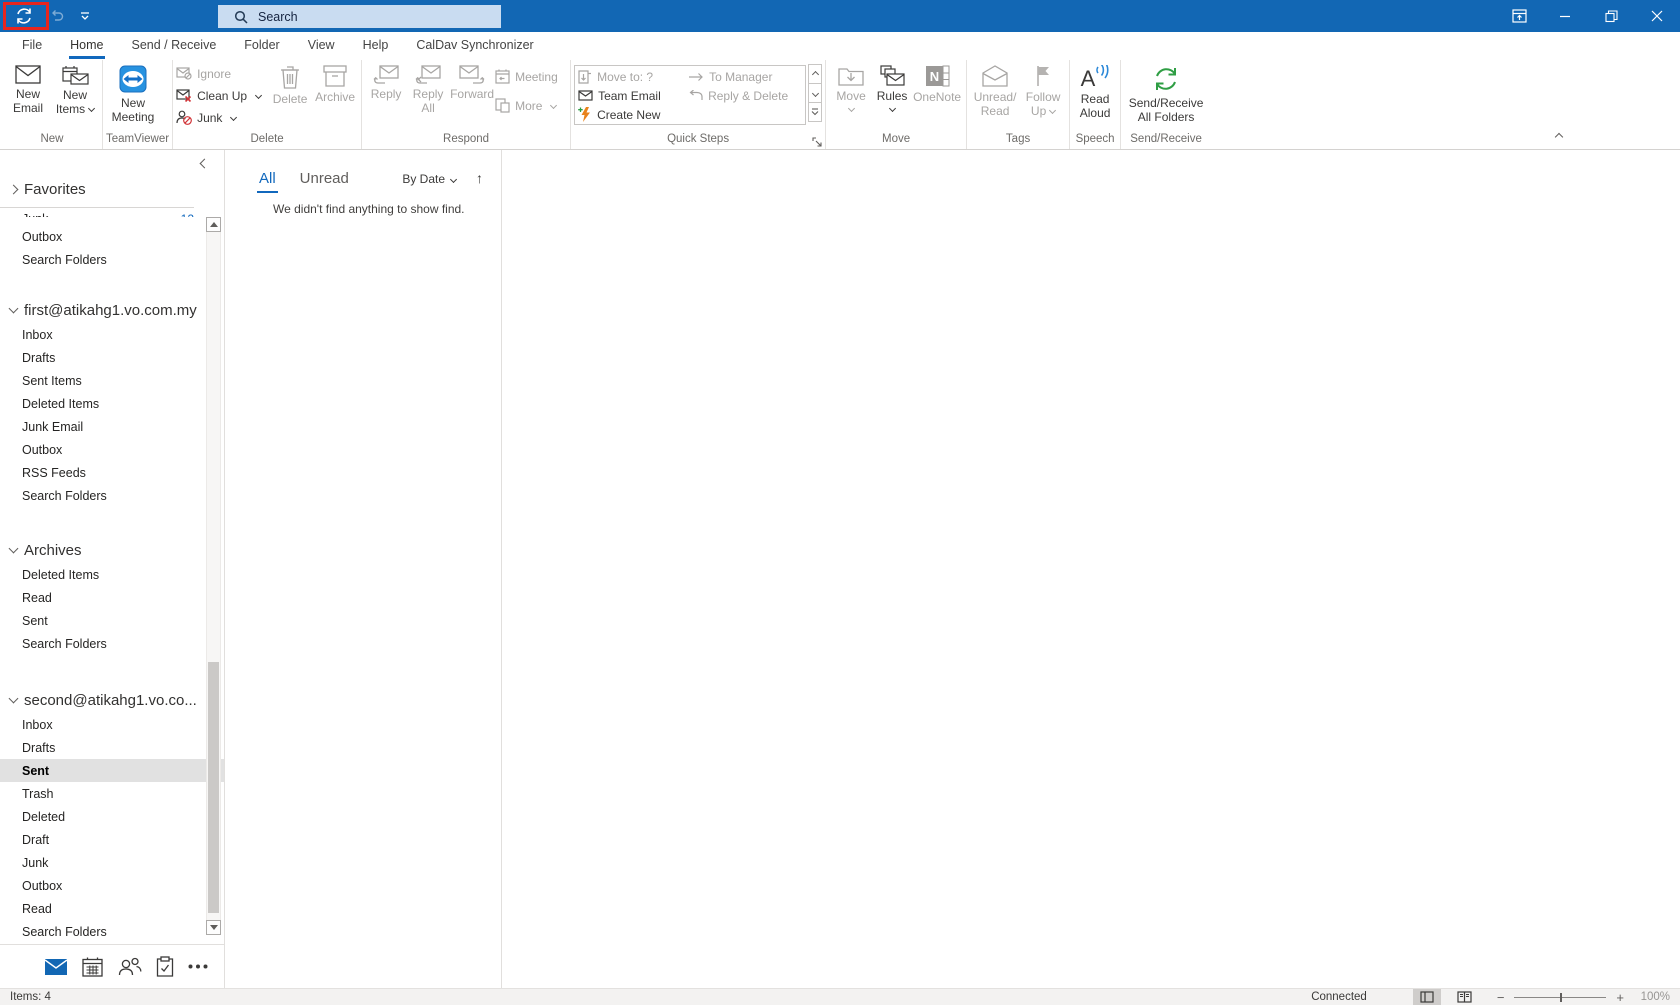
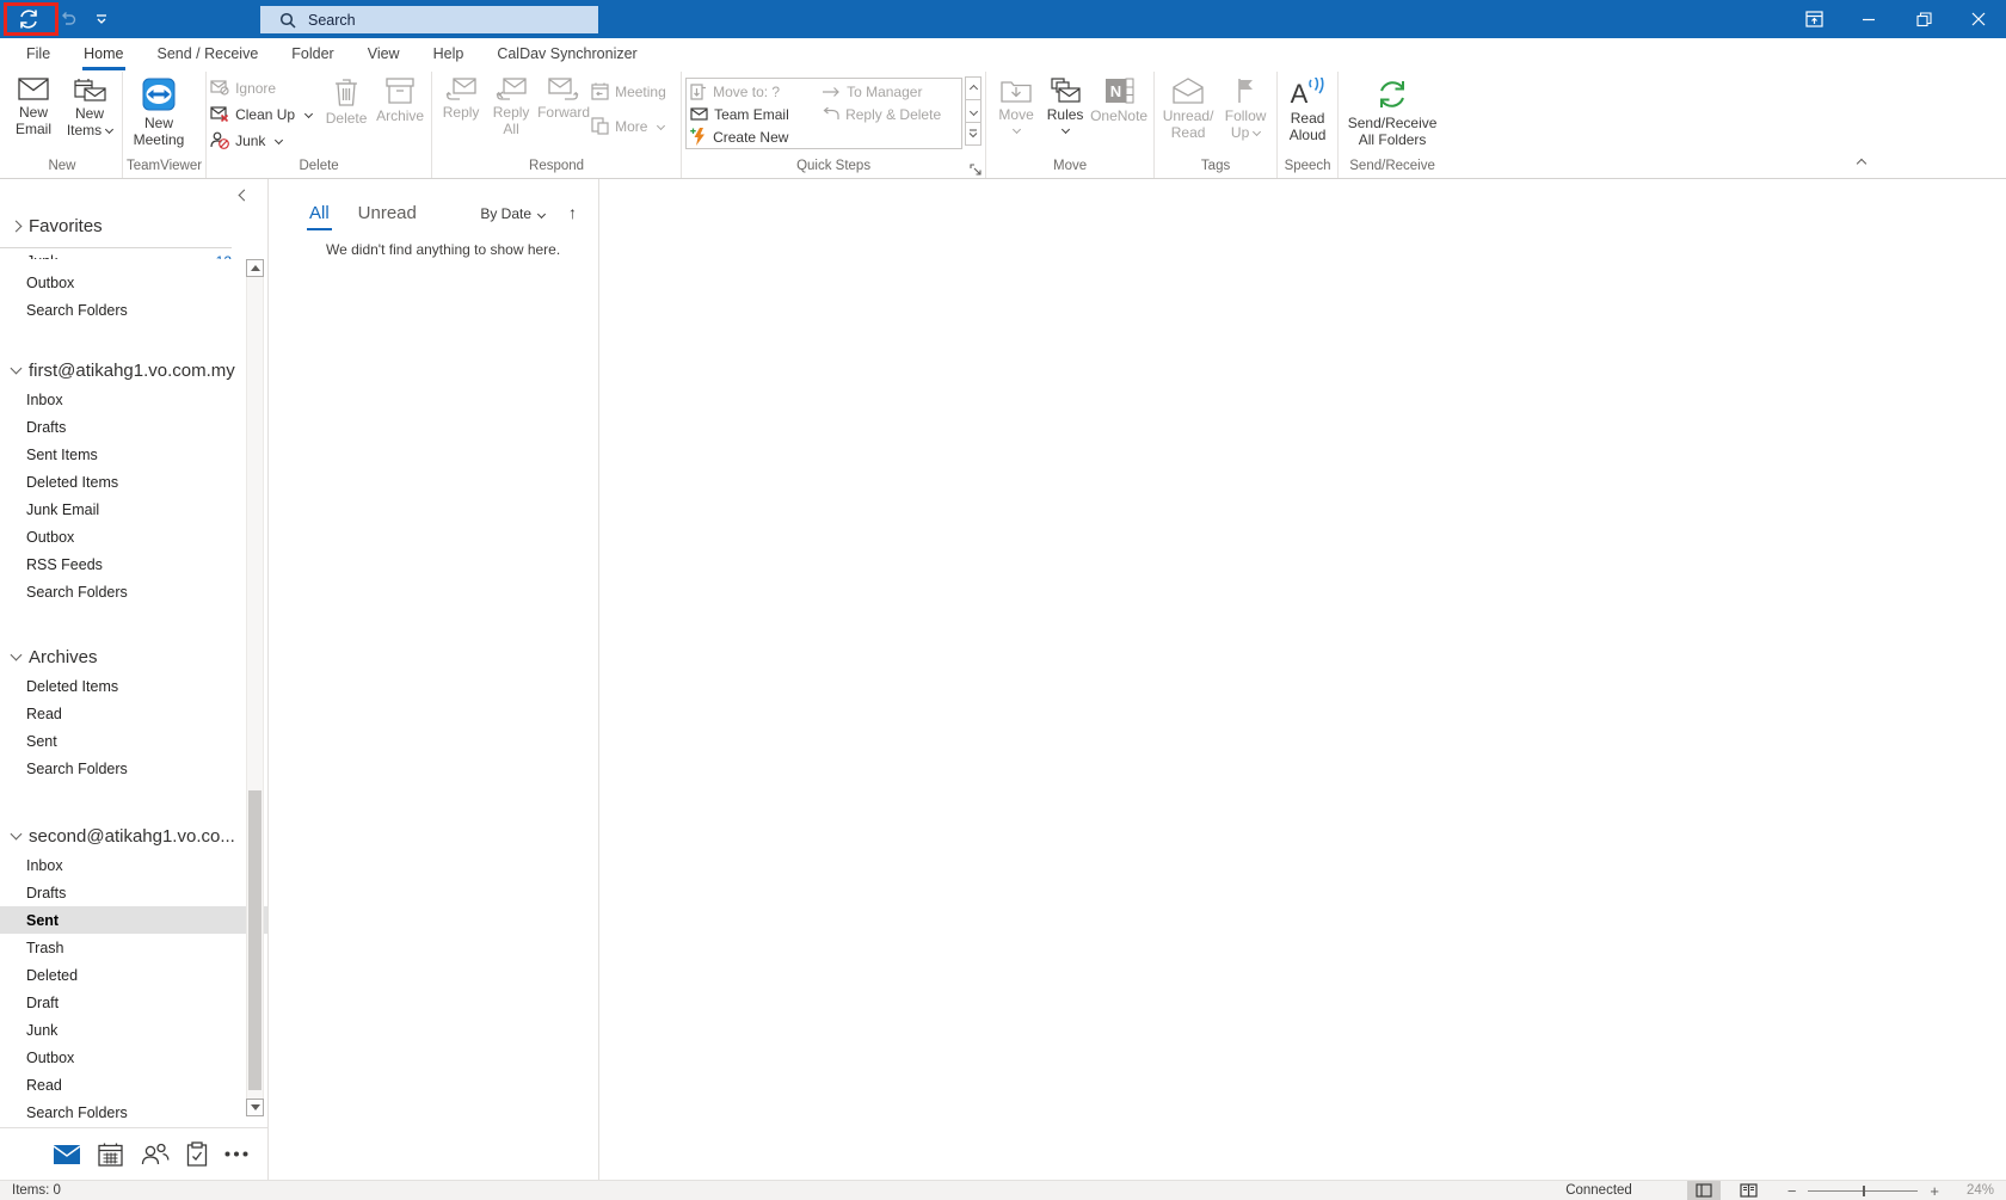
  Search
  File
  Home
  Send / Receive
  Folder
  View
  Help
  CalDav Synchronizer
  New Email
  New Items
  New
  New Meeting
  TeamViewer
  Ignore
  Clean Up
  Junk
  Delete
  Archive
  Delete
  Reply
  Reply All
  Forward
  Meeting
  More
  Respond
  Move to: ?
  To Manager
  Team Email
  Reply & Delete
  Create New
  Quick Steps
  Move
  Rules
  N
  OneNote
  Move
  Unread/ Read
  Follow Up
  Tags
  A
  Read Aloud
  Speech
  Send/Receive All Folders
  Send/Receive
  Favorites
  Outbox
  Search Folders
  first@atikahg1.vo.com.my
  Inbox
  Drafts
  Sent Items
  Deleted Items
  Junk Email
  Outbox
  RSS Feeds
  Search Folders
  Archives
  Deleted Items
  Read
  Sent
  Search Folders
  second@atikahg1.vo.co...
  Inbox
  Drafts
  Sent
  Trash
  Deleted
  Draft
  Junk
  Outbox
  Read
  Search Folders
  All
  Unread
  By Date
  ↑
- We didn't find anything to show find.
+ We didn't find anything to show here.
- Items: 4
+ Items: 0
  Connected
  −
  +
- 100%
+ 24%
